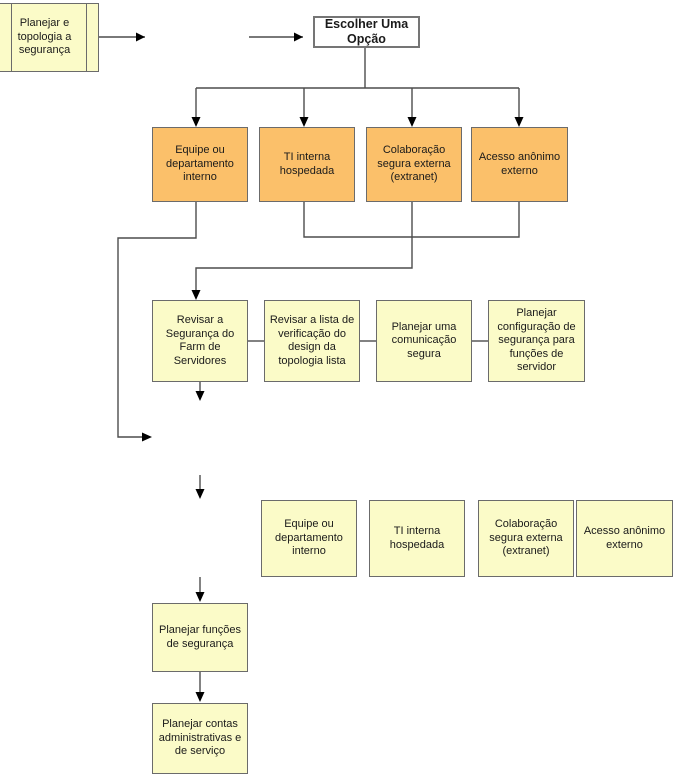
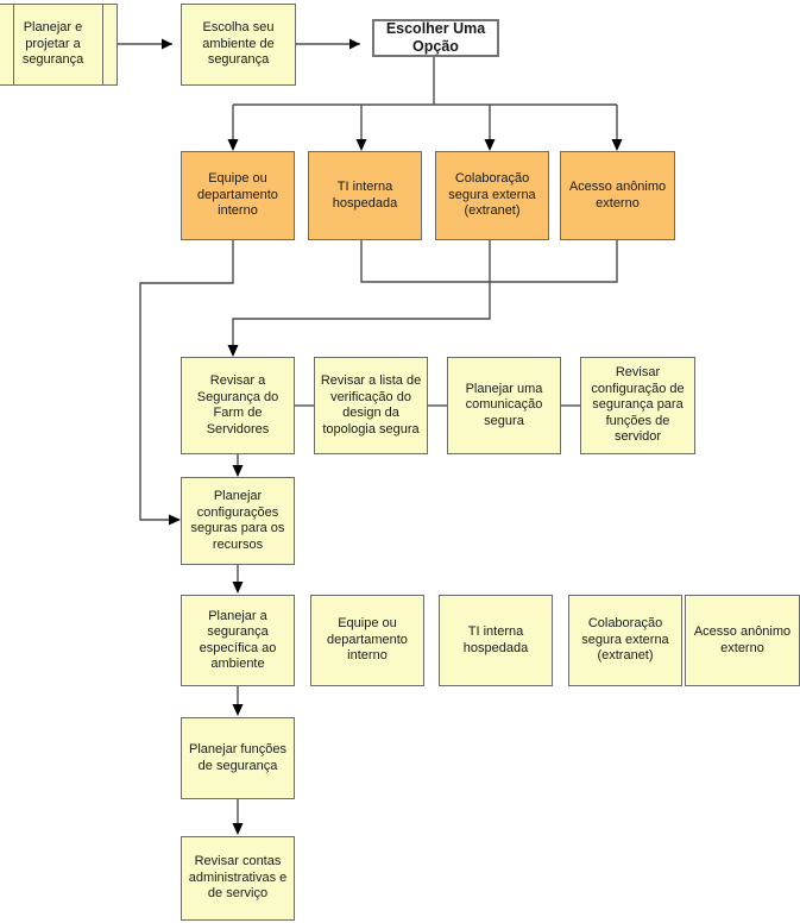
- Planejar e topologia a segurança
+ Planejar e projetar a segurança
+ Escolha seu ambiente de segurança
  Escolher Uma Opção
  Equipe ou departamento interno
  TI interna hospedada
  Colaboração segura externa (extranet)
  Acesso anônimo externo
  Revisar a Segurança do Farm de Servidores
- Revisar a lista de verificação do design da topologia lista
+ Revisar a lista de verificação do design da topologia segura
  Planejar uma comunicação segura
- Planejar configuração de segurança para funções de servidor
+ Revisar configuração de segurança para funções de servidor
+ Planejar configurações seguras para os recursos
+ Planejar a segurança específica ao ambiente
  Equipe ou departamento interno
  TI interna hospedada
  Colaboração segura externa (extranet)
  Acesso anônimo externo
  Planejar funções de segurança
- Planejar contas administrativas e de serviço
+ Revisar contas administrativas e de serviço
